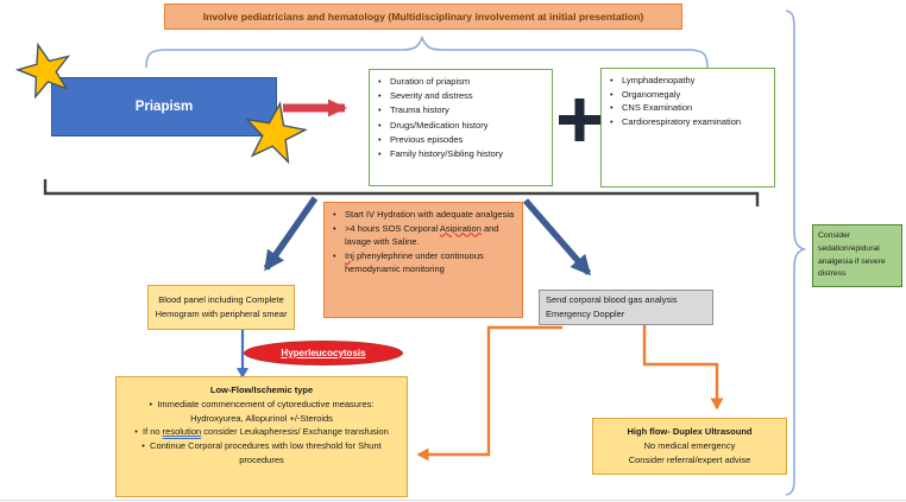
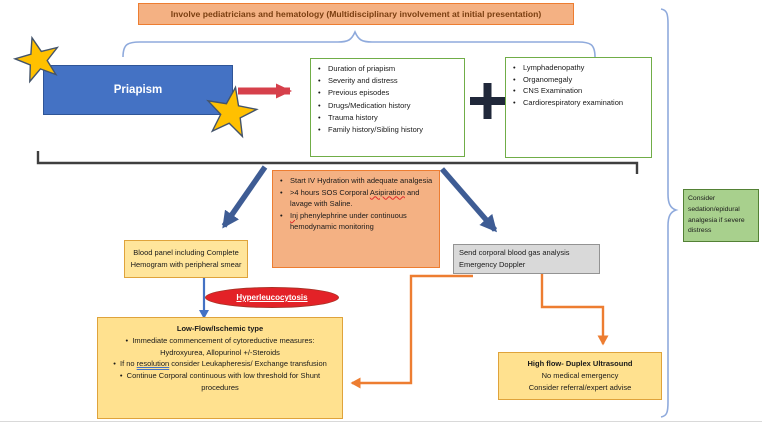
  Involve pediatricians and hematology (Multidisciplinary involvement at initial presentation)
  Priapism
  Duration of priapism
  Severity and distress
- Trauma history
+ Previous episodes
  Drugs/Medication history
- Previous episodes
+ Trauma history
  Family history/Sibling history
  Lymphadenopathy
  Organomegaly
  CNS Examination
  Cardiorespiratory examination
  Start IV Hydration with adequate analgesia
  >4 hours SOS Corporal Asipiration and lavage with Saline.
  Inj phenylephrine under continuous hemodynamic monitoring
  Blood panel including Complete Hemogram with peripheral smear
  Hyperleucocytosis
  Low-Flow/Ischemic type
  Immediate commencement of cytoreductive measures: Hydroxyurea, Allopurinol +/-Steroids
  If no resolution consider Leukapheresis/ Exchange transfusion
- Continue Corporal procedures with low threshold for Shunt procedures
+ Continue Corporal continuous with low threshold for Shunt procedures
  Send corporal blood gas analysis
  Emergency Doppler
  High flow- Duplex Ultrasound
  No medical emergency
  Consider referral/expert advise
